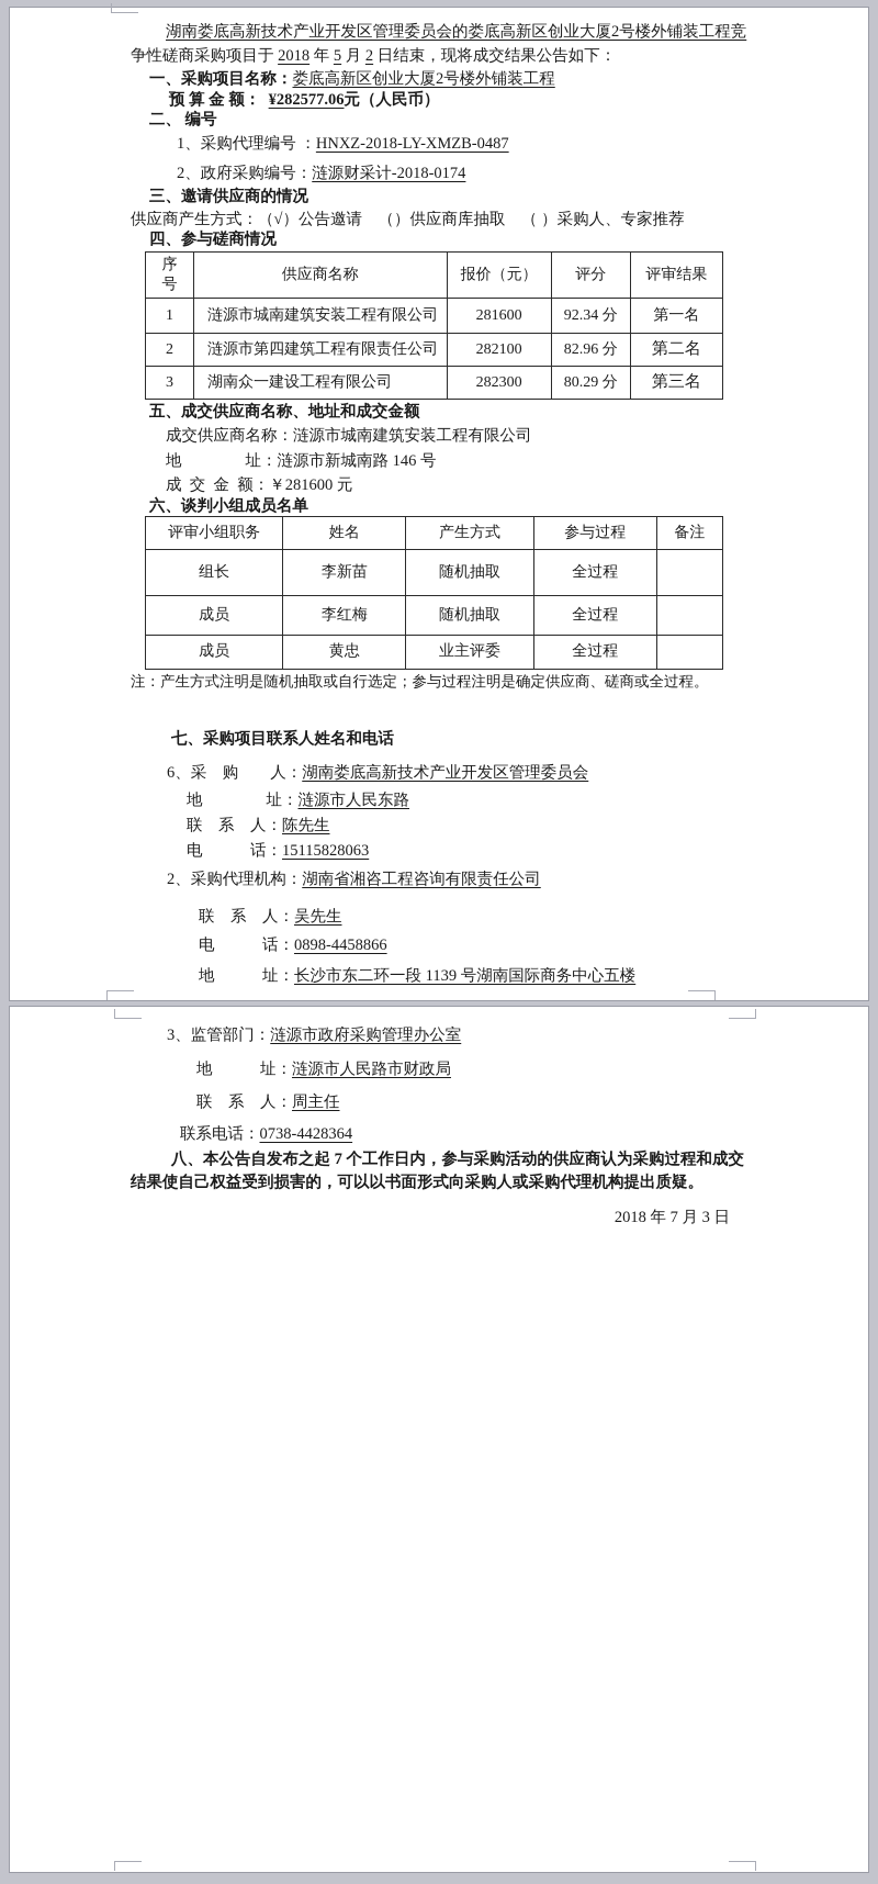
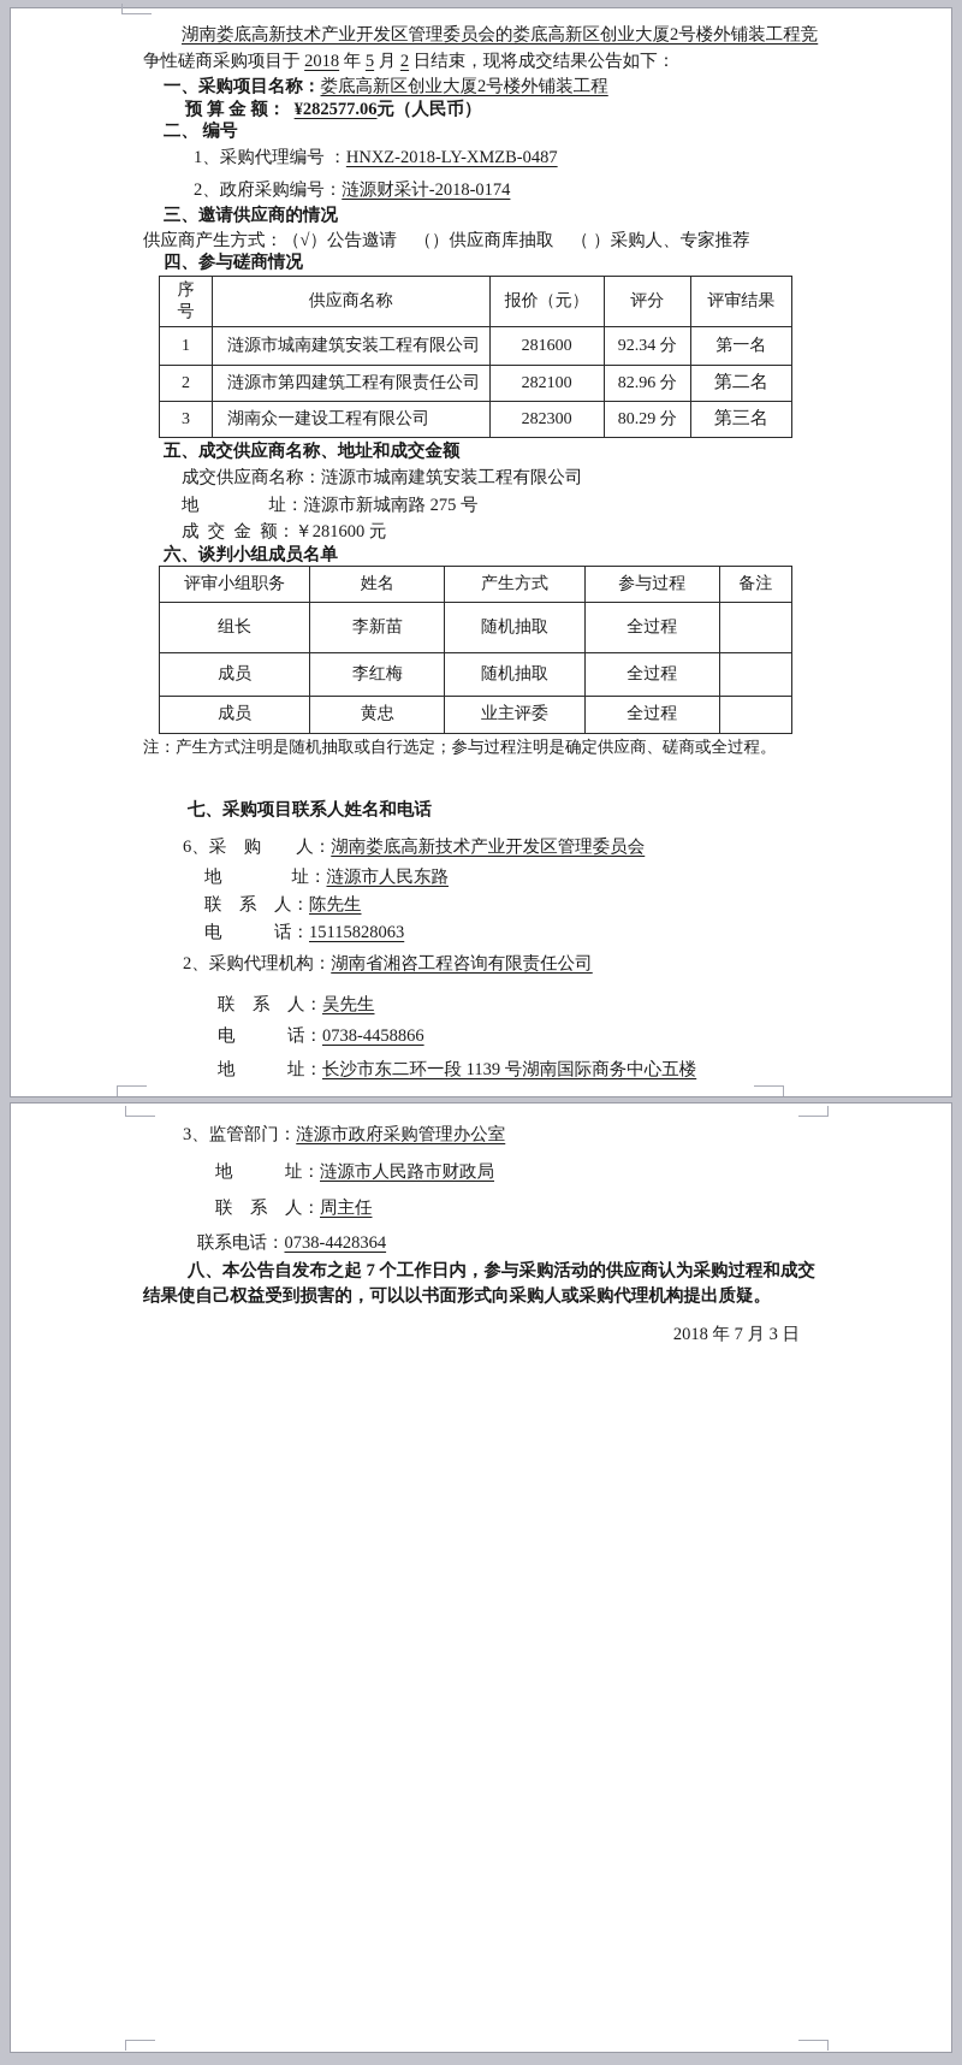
  湖南娄底高新技术产业开发区管理委员会的娄底高新区创业大厦2号楼外铺装工程竞
  争性磋商采购项目于 2018 年 5 月 2 日结束，现将成交结果公告如下：
  一、采购项目名称：娄底高新区创业大厦2号楼外铺装工程
  预 算 金 额： ¥282577.06元（人民币）
  二、 编号
  1、采购代理编号 ：HNXZ-2018-LY-XMZB-0487
  2、政府采购编号：涟源财采计-2018-0174
  三、邀请供应商的情况
  供应商产生方式：（√）公告邀请 （）供应商库抽取 （ ）采购人、专家推荐
  四、参与磋商情况
  序 号	供应商名称	报价（元）	评分	评审结果
  1	涟源市城南建筑安装工程有限公司	281600	92.34 分	第一名
  2	涟源市第四建筑工程有限责任公司	282100	82.96 分	第二名
  3	湖南众一建设工程有限公司	282300	80.29 分	第三名
  五、成交供应商名称、地址和成交金额
  成交供应商名称：涟源市城南建筑安装工程有限公司
- 地 址：涟源市新城南路 146 号
+ 地 址：涟源市新城南路 275 号
  成 交 金 额：￥281600 元
  六、谈判小组成员名单
  评审小组职务	姓名	产生方式	参与过程	备注
  组长	李新苗	随机抽取	全过程
  成员	李红梅	随机抽取	全过程
  成员	黄忠	业主评委	全过程
  注：产生方式注明是随机抽取或自行选定；参与过程注明是确定供应商、磋商或全过程。
  七、采购项目联系人姓名和电话
  6、采 购 人：湖南娄底高新技术产业开发区管理委员会
  地 址：涟源市人民东路
  联 系 人：陈先生
  电 话：15115828063
  2、采购代理机构：湖南省湘咨工程咨询有限责任公司
  联 系 人：吴先生
- 电 话：0898-4458866
+ 电 话：0738-4458866
  地 址：长沙市东二环一段 1139 号湖南国际商务中心五楼
  3、监管部门：涟源市政府采购管理办公室
  地 址：涟源市人民路市财政局
  联 系 人：周主任
  联系电话：0738-4428364
  八、本公告自发布之起 7 个工作日内，参与采购活动的供应商认为采购过程和成交
  结果使自己权益受到损害的，可以以书面形式向采购人或采购代理机构提出质疑。
  2018 年 7 月 3 日
